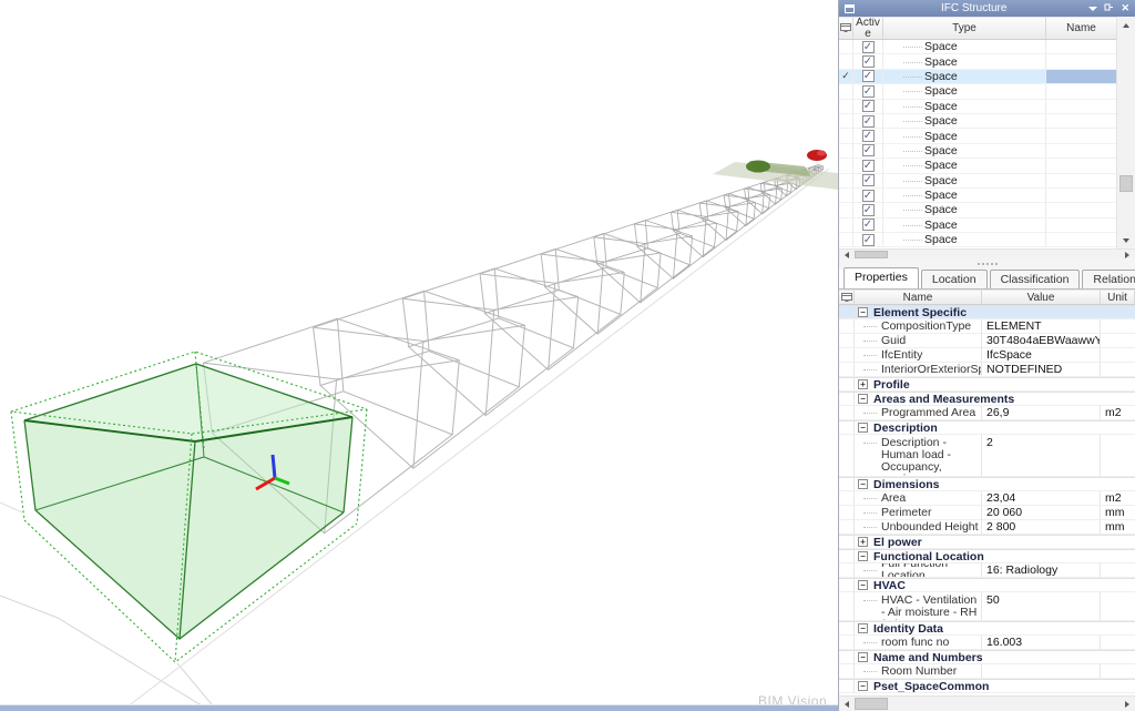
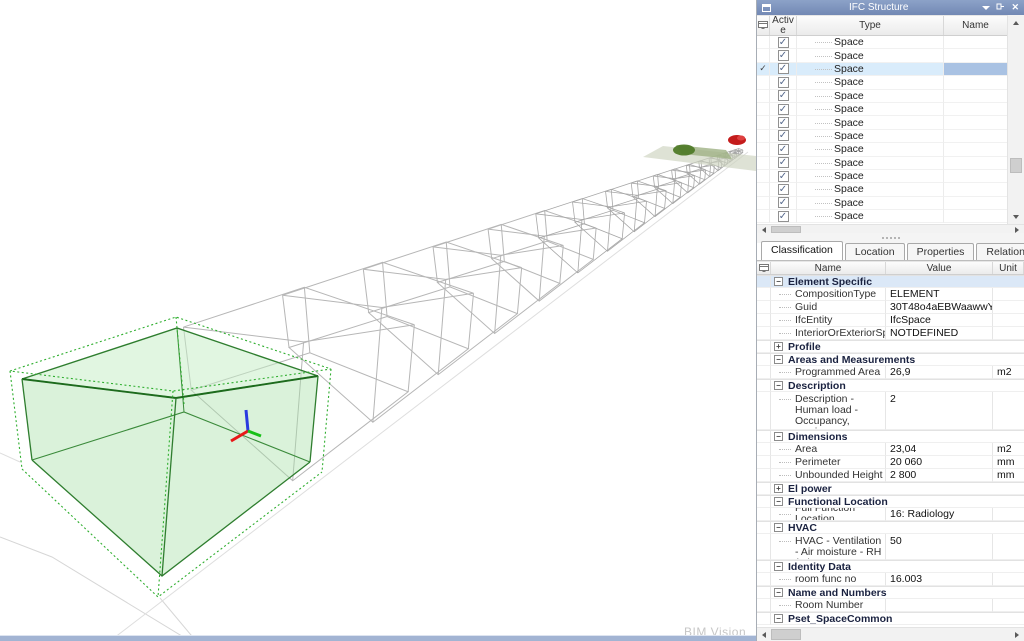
  BIM Vision
  IFC Structure
  ✕
  Active
  Type
  Name
  ✓
  Space
  ✓
  Space
  ✓
  ✓
  Space
  ✓
  Space
  ✓
  Space
  ✓
  Space
  ✓
  Space
  ✓
  Space
  ✓
  Space
  ✓
  Space
  ✓
  Space
  ✓
  Space
  ✓
  Space
  ✓
  Space
- Properties
+ Classification
  Location
- Classification
+ Properties
  Relation
  Name
  Value
  Unit
  −
  Element Specific
  CompositionType
  ELEMENT
  Guid
  30T48o4aEBWaawwY
  IfcEntity
  IfcSpace
  InteriorOrExteriorSp
  NOTDEFINED
  +
  Profile
  −
  Areas and Measurements
  Programmed Area
  26,9
  m2
  −
  Description
  2
  −
  Dimensions
  Area
  23,04
  m2
  Perimeter
  20 060
  mm
  Unbounded Height
  2 800
  mm
  +
  El power
  −
  Functional Location
  Full Function Location
  16: Radiology
  −
  HVAC
  HVAC - Ventilation - Air moisture - RH
  50
  −
  Identity Data
  room func no
  16.003
  −
  Name and Numbers
  Room Number
  −
  Pset_SpaceCommon
